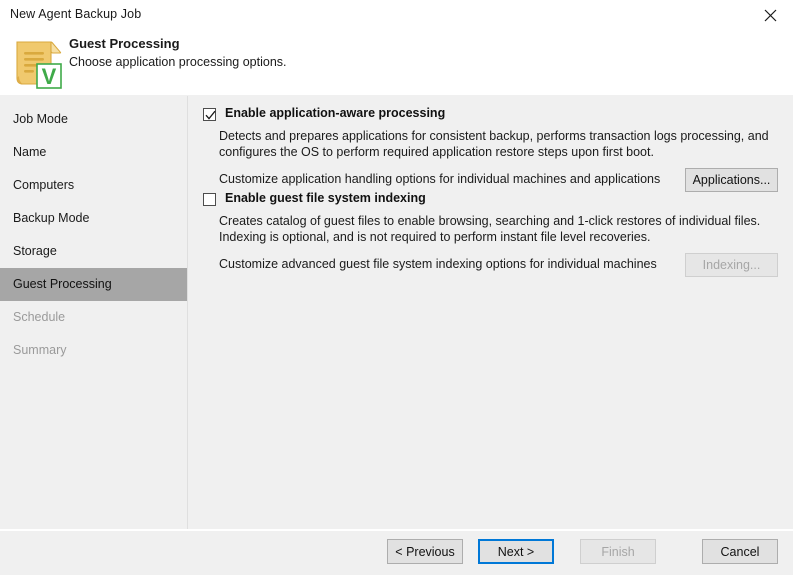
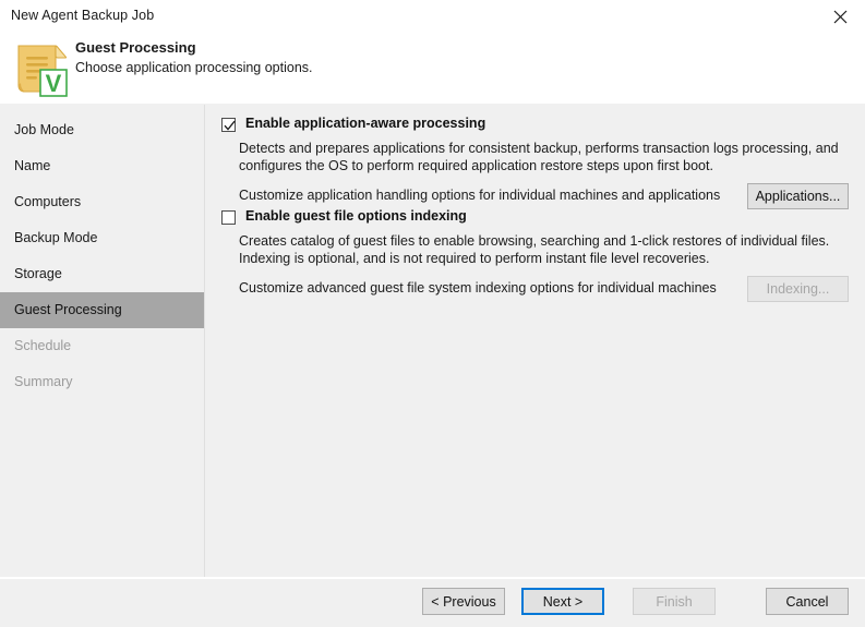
  New Agent Backup Job
  V
  Guest Processing
  Choose application processing options.
  Job Mode
  Name
  Computers
  Backup Mode
  Storage
  Guest Processing
  Schedule
  Summary
  Enable application-aware processing
  Detects and prepares applications for consistent backup, performs transaction logs processing, and
  configures the OS to perform required application restore steps upon first boot.
  Customize application handling options for individual machines and applications
  Applications...
- Enable guest file system indexing
+ Enable guest file options indexing
  Creates catalog of guest files to enable browsing, searching and 1-click restores of individual files.
  Indexing is optional, and is not required to perform instant file level recoveries.
  Customize advanced guest file system indexing options for individual machines
  Indexing...
  < Previous
  Next >
  Finish
  Cancel
